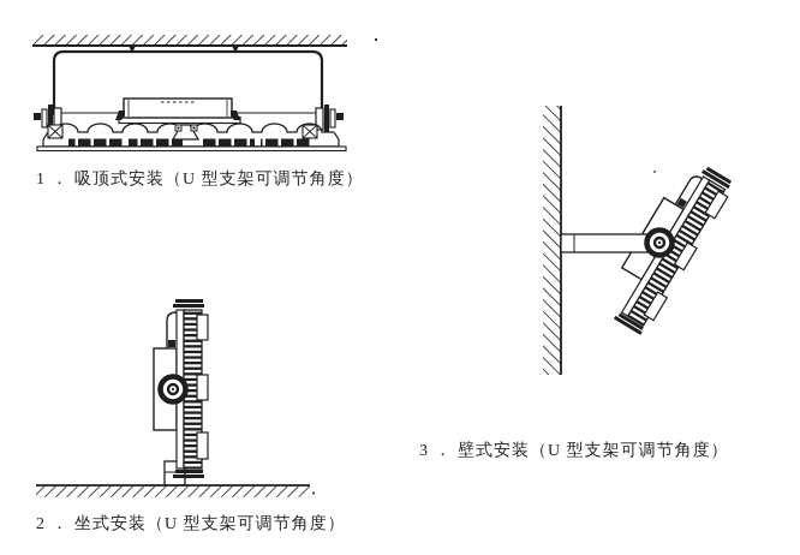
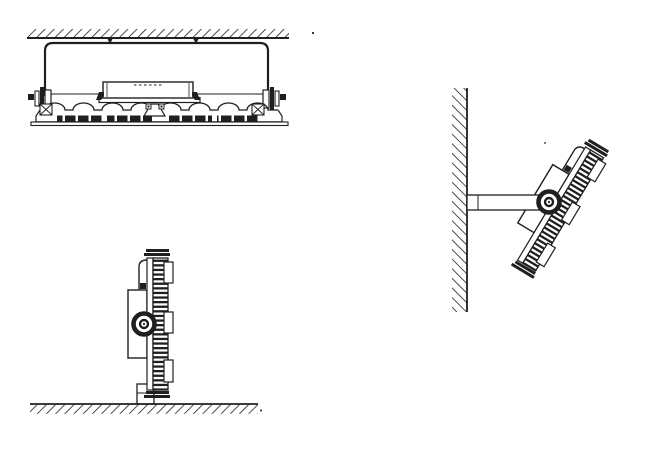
- 1 ． 吸顶式安装（U 型支架可调节角度）
- 2 ． 坐式安装（U 型支架可调节角度）
- 3 ． 壁式安装（U 型支架可调节角度）
